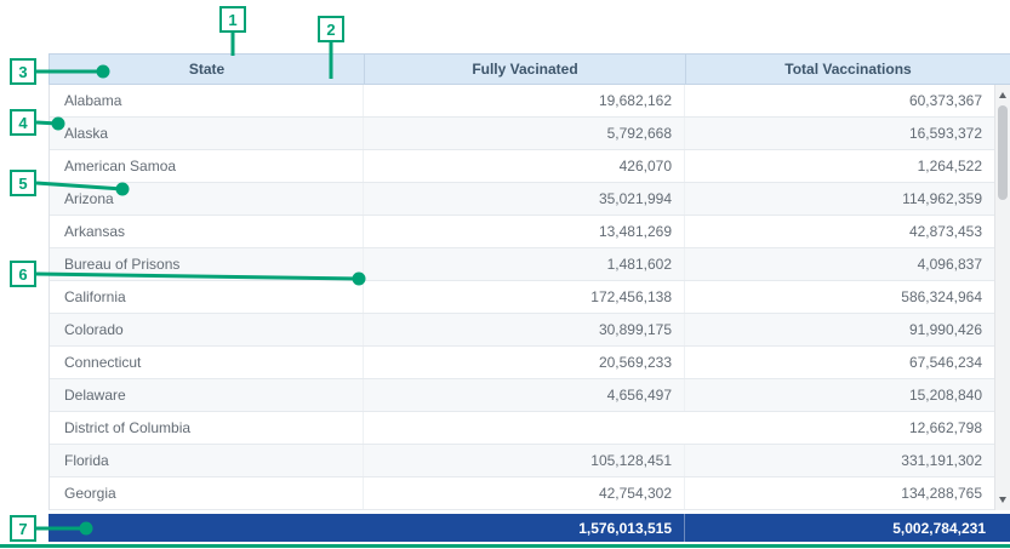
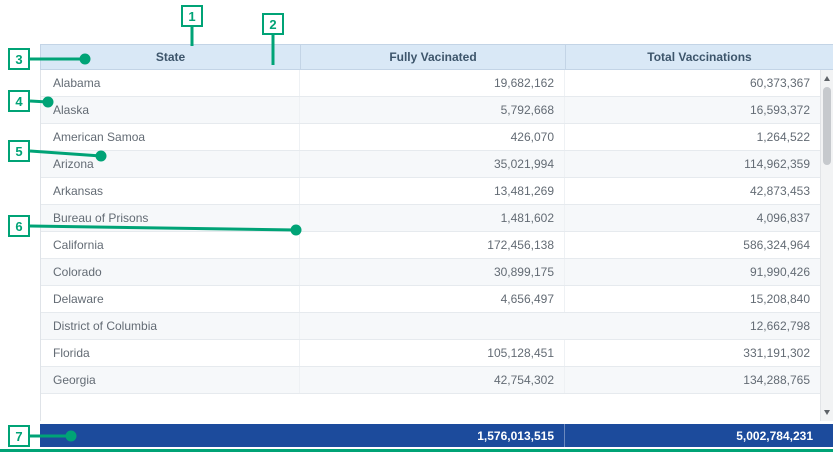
  State
  Fully Vacinated
  Total Vaccinations
  Alabama
  19,682,162
  60,373,367
  Alaska
  5,792,668
  16,593,372
  American Samoa
  426,070
  1,264,522
  Arizona
  35,021,994
  114,962,359
  Arkansas
  13,481,269
  42,873,453
  Bureau of Prisons
  1,481,602
  4,096,837
  California
  172,456,138
  586,324,964
  Colorado
  30,899,175
  91,990,426
- Connecticut
- 20,569,233
- 67,546,234
  Delaware
  4,656,497
  15,208,840
  District of Columbia
  12,662,798
  Florida
  105,128,451
  331,191,302
  Georgia
  42,754,302
  134,288,765
  1,576,013,515
  5,002,784,231
  1
  2
  3
  4
  5
  6
  7
